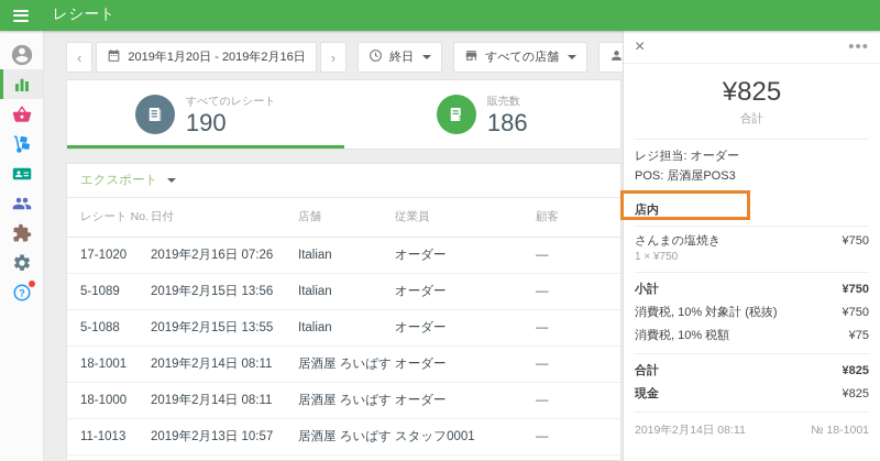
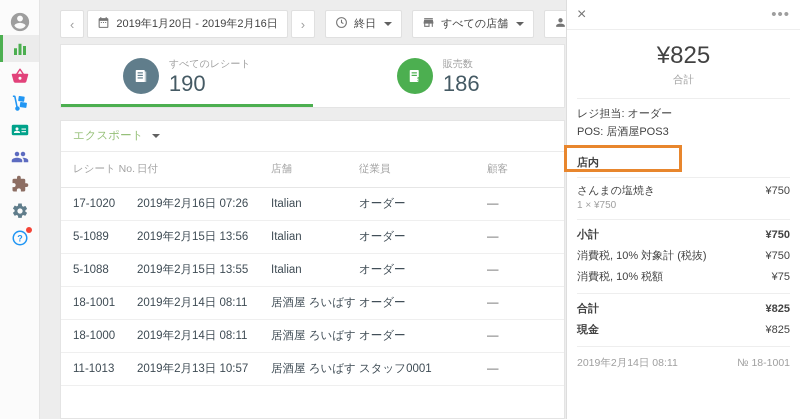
- レシート
  ?
  ‹
  2019年1月20日 - 2019年2月16日
  ›
  終日
  すべての店舗
  すべてのレシート
  190
  販売数
  186
  エクスポート
  レシート No.
  日付
  店舗
  従業員
  顧客
  17-1020
  2019年2月16日 07:26
  Italian
  オーダー
  —
  5-1089
  2019年2月15日 13:56
  Italian
  オーダー
  —
  5-1088
  2019年2月15日 13:55
  Italian
  オーダー
  —
  18-1001
  2019年2月14日 08:11
  居酒屋 ろいばす
  オーダー
  —
  18-1000
  2019年2月14日 08:11
  居酒屋 ろいばす
  オーダー
  —
  11-1013
  2019年2月13日 10:57
  居酒屋 ろいばす
  スタッフ0001
  —
  ×
  •••
  ¥825
  合計
  レジ担当: オーダー
  POS: 居酒屋POS3
  店内
  さんまの塩焼き
  ¥750
  1 × ¥750
  小計
  ¥750
  消費税, 10% 対象計 (税抜)
  ¥750
  消費税, 10% 税額
  ¥75
  合計
  ¥825
  現金
  ¥825
  2019年2月14日 08:11
  № 18-1001
